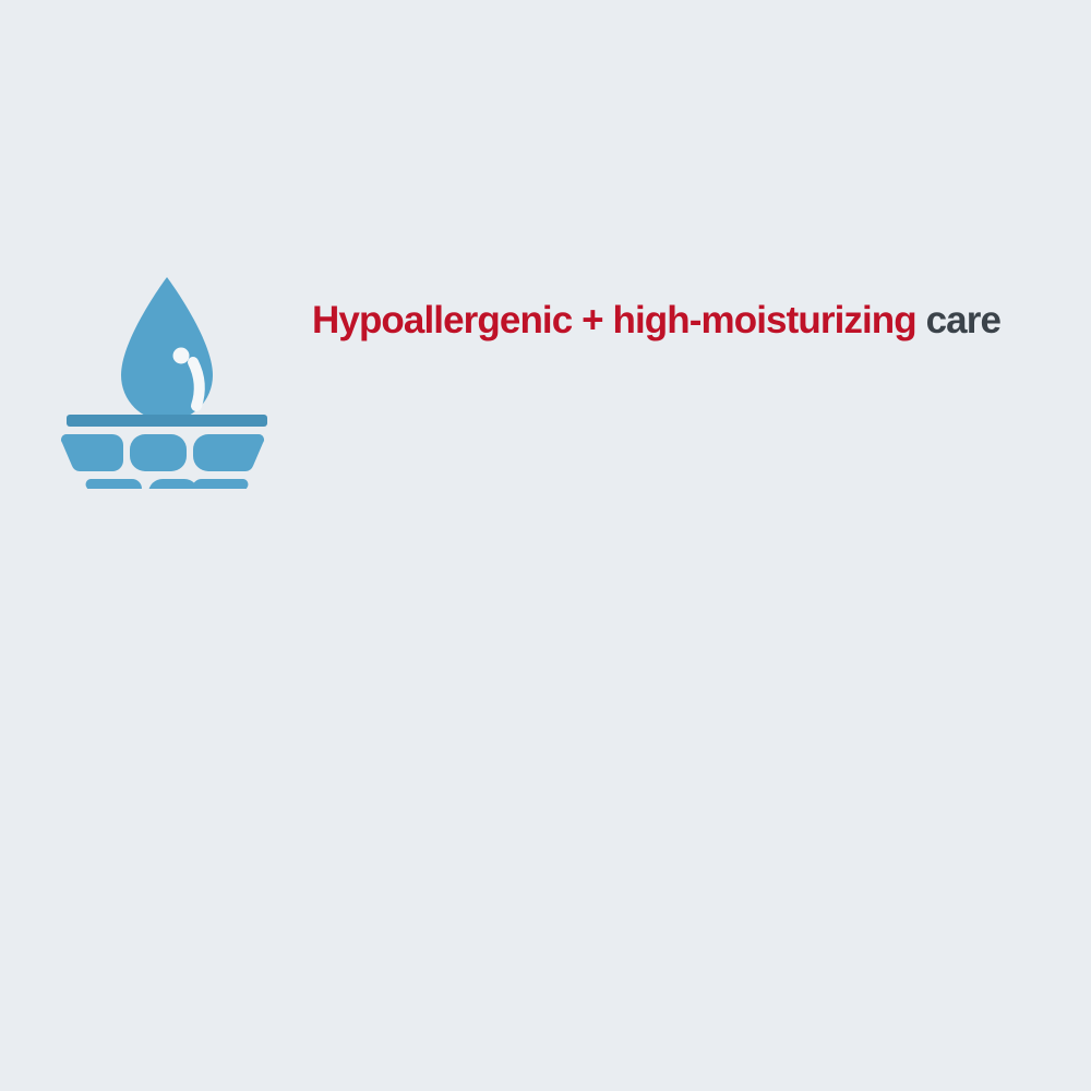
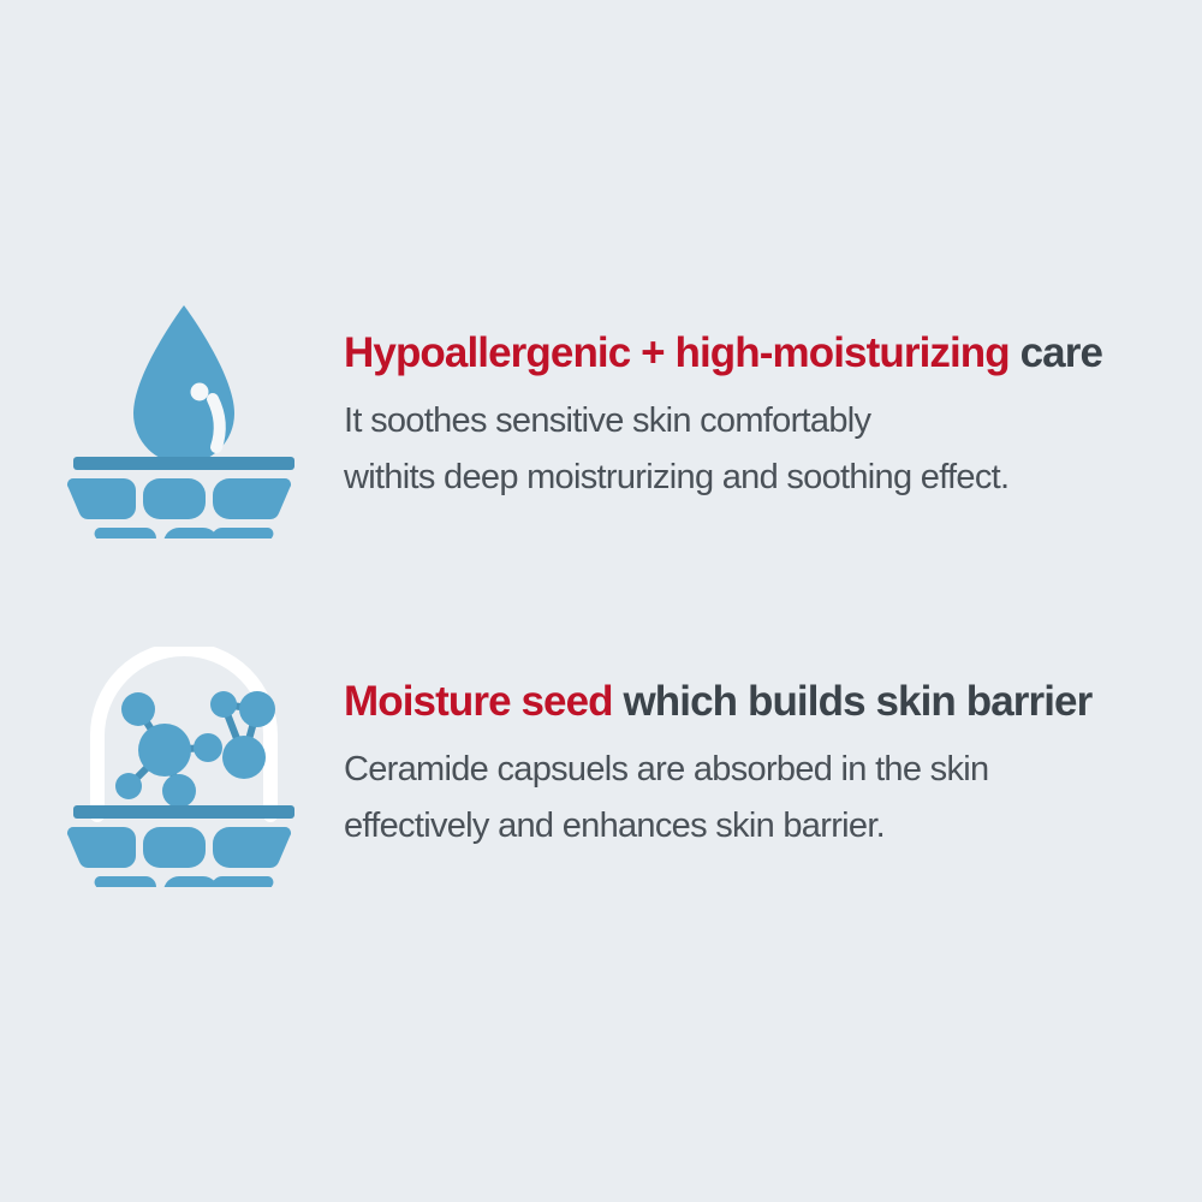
  Hypoallergenic + high-moisturizing care
+ It soothes sensitive skin comfortably
+ withits deep moistrurizing and soothing effect.
+ Moisture seed which builds skin barrier
+ Ceramide capsuels are absorbed in the skin
+ effectively and enhances skin barrier.
